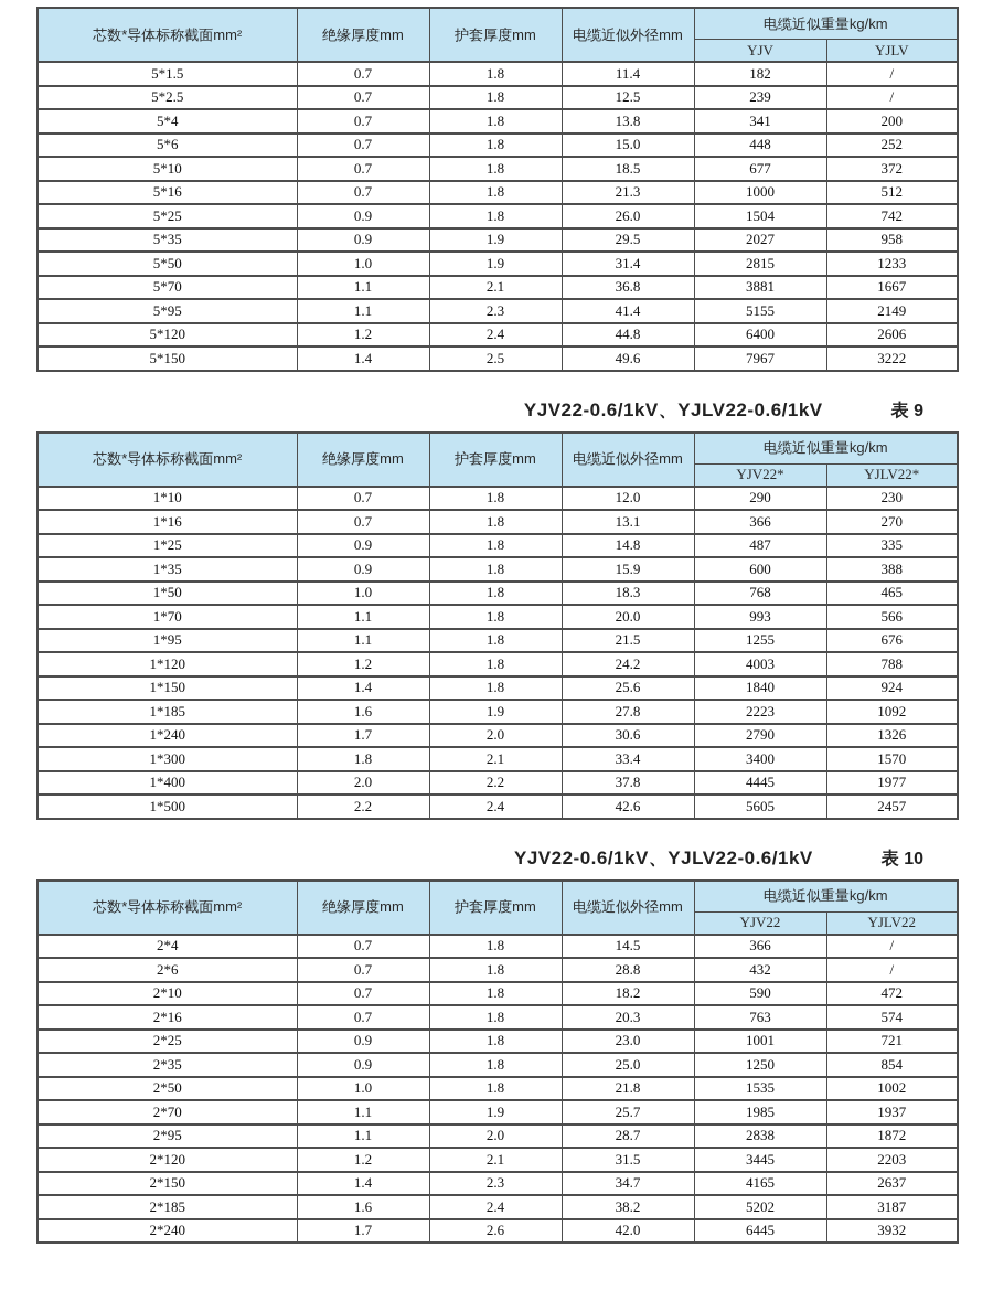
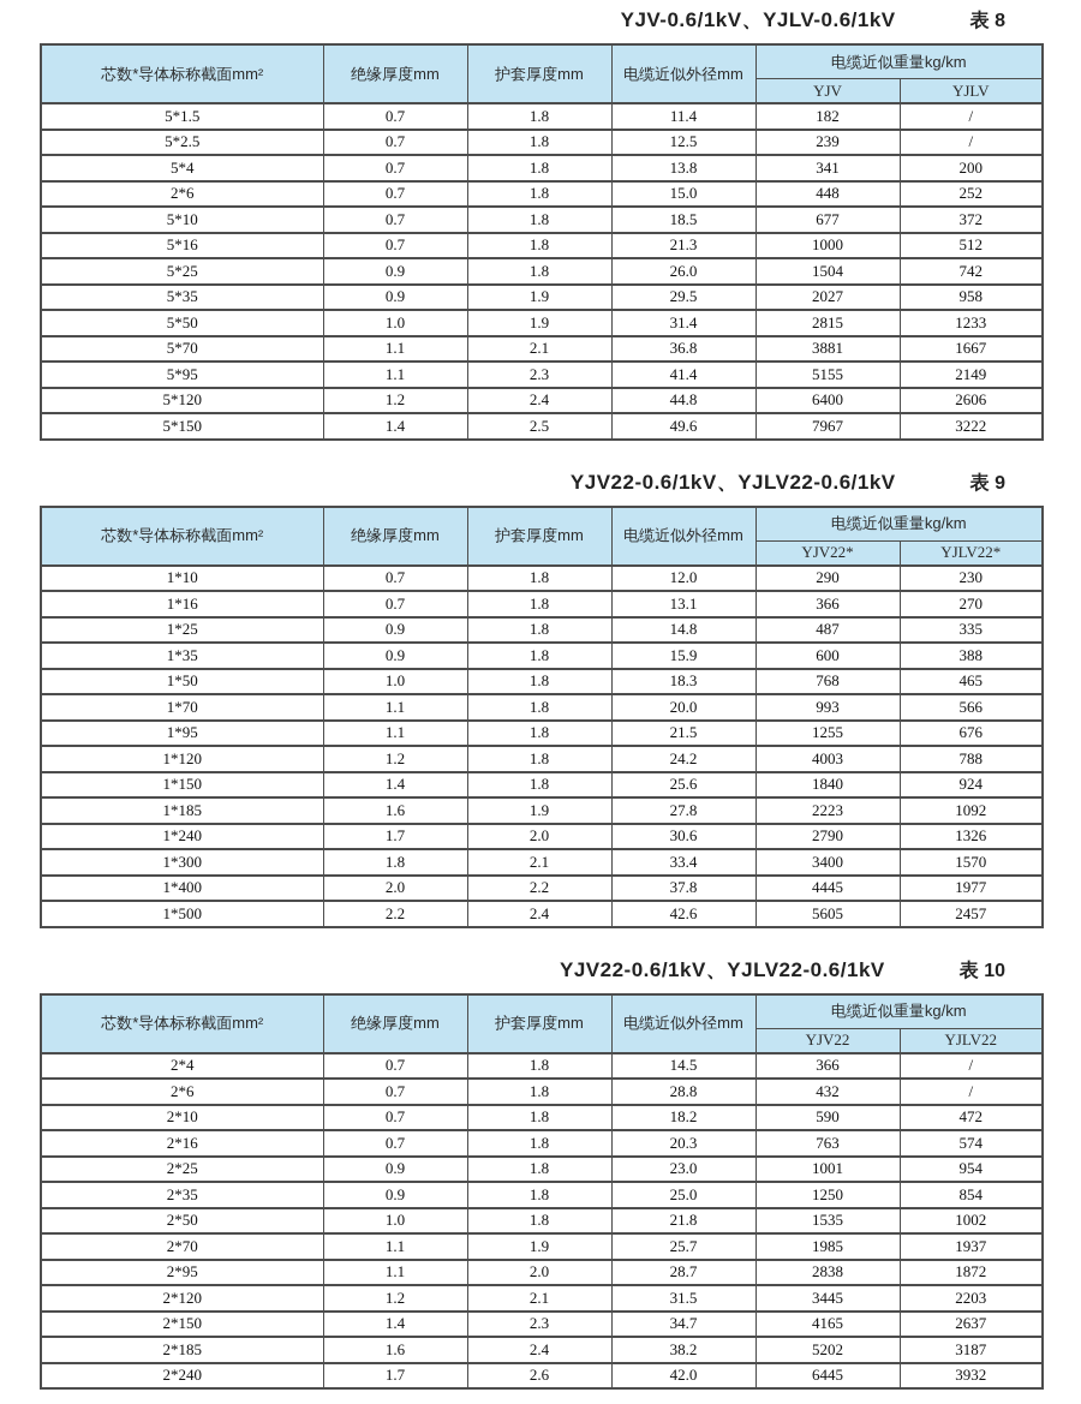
+ YJV-0.6/1kV、YJLV-0.6/1kV
+ 表 8
  芯数*导体标称截面mm²	绝缘厚度mm	护套厚度mm	电缆近似外径mm	电缆近似重量kg/km
  YJV	YJLV
  5*1.5	0.7	1.8	11.4	182	/
  5*2.5	0.7	1.8	12.5	239	/
  5*4	0.7	1.8	13.8	341	200
- 5*6	0.7	1.8	15.0	448	252
+ 2*6	0.7	1.8	15.0	448	252
  5*10	0.7	1.8	18.5	677	372
  5*16	0.7	1.8	21.3	1000	512
  5*25	0.9	1.8	26.0	1504	742
  5*35	0.9	1.9	29.5	2027	958
  5*50	1.0	1.9	31.4	2815	1233
  5*70	1.1	2.1	36.8	3881	1667
  5*95	1.1	2.3	41.4	5155	2149
  5*120	1.2	2.4	44.8	6400	2606
  5*150	1.4	2.5	49.6	7967	3222
  YJV22-0.6/1kV、YJLV22-0.6/1kV
  表 9
  芯数*导体标称截面mm²	绝缘厚度mm	护套厚度mm	电缆近似外径mm	电缆近似重量kg/km
  YJV22*	YJLV22*
  1*10	0.7	1.8	12.0	290	230
  1*16	0.7	1.8	13.1	366	270
  1*25	0.9	1.8	14.8	487	335
  1*35	0.9	1.8	15.9	600	388
  1*50	1.0	1.8	18.3	768	465
  1*70	1.1	1.8	20.0	993	566
  1*95	1.1	1.8	21.5	1255	676
  1*120	1.2	1.8	24.2	4003	788
  1*150	1.4	1.8	25.6	1840	924
  1*185	1.6	1.9	27.8	2223	1092
  1*240	1.7	2.0	30.6	2790	1326
  1*300	1.8	2.1	33.4	3400	1570
  1*400	2.0	2.2	37.8	4445	1977
  1*500	2.2	2.4	42.6	5605	2457
  YJV22-0.6/1kV、YJLV22-0.6/1kV
  表 10
  芯数*导体标称截面mm²	绝缘厚度mm	护套厚度mm	电缆近似外径mm	电缆近似重量kg/km
  YJV22	YJLV22
  2*4	0.7	1.8	14.5	366	/
  2*6	0.7	1.8	28.8	432	/
  2*10	0.7	1.8	18.2	590	472
  2*16	0.7	1.8	20.3	763	574
- 2*25	0.9	1.8	23.0	1001	721
+ 2*25	0.9	1.8	23.0	1001	954
  2*35	0.9	1.8	25.0	1250	854
  2*50	1.0	1.8	21.8	1535	1002
  2*70	1.1	1.9	25.7	1985	1937
  2*95	1.1	2.0	28.7	2838	1872
  2*120	1.2	2.1	31.5	3445	2203
  2*150	1.4	2.3	34.7	4165	2637
  2*185	1.6	2.4	38.2	5202	3187
  2*240	1.7	2.6	42.0	6445	3932
